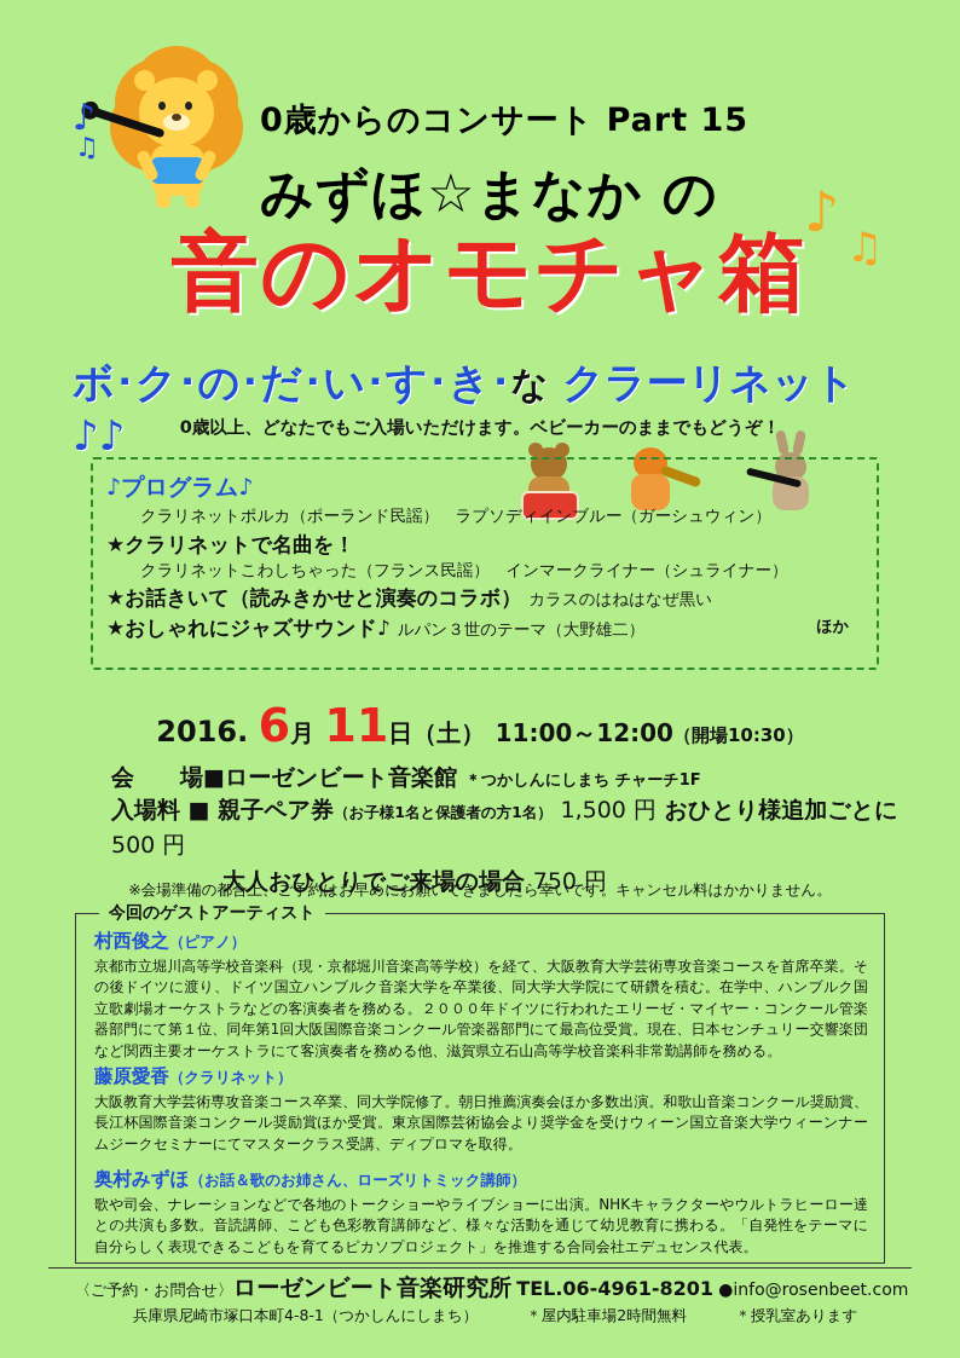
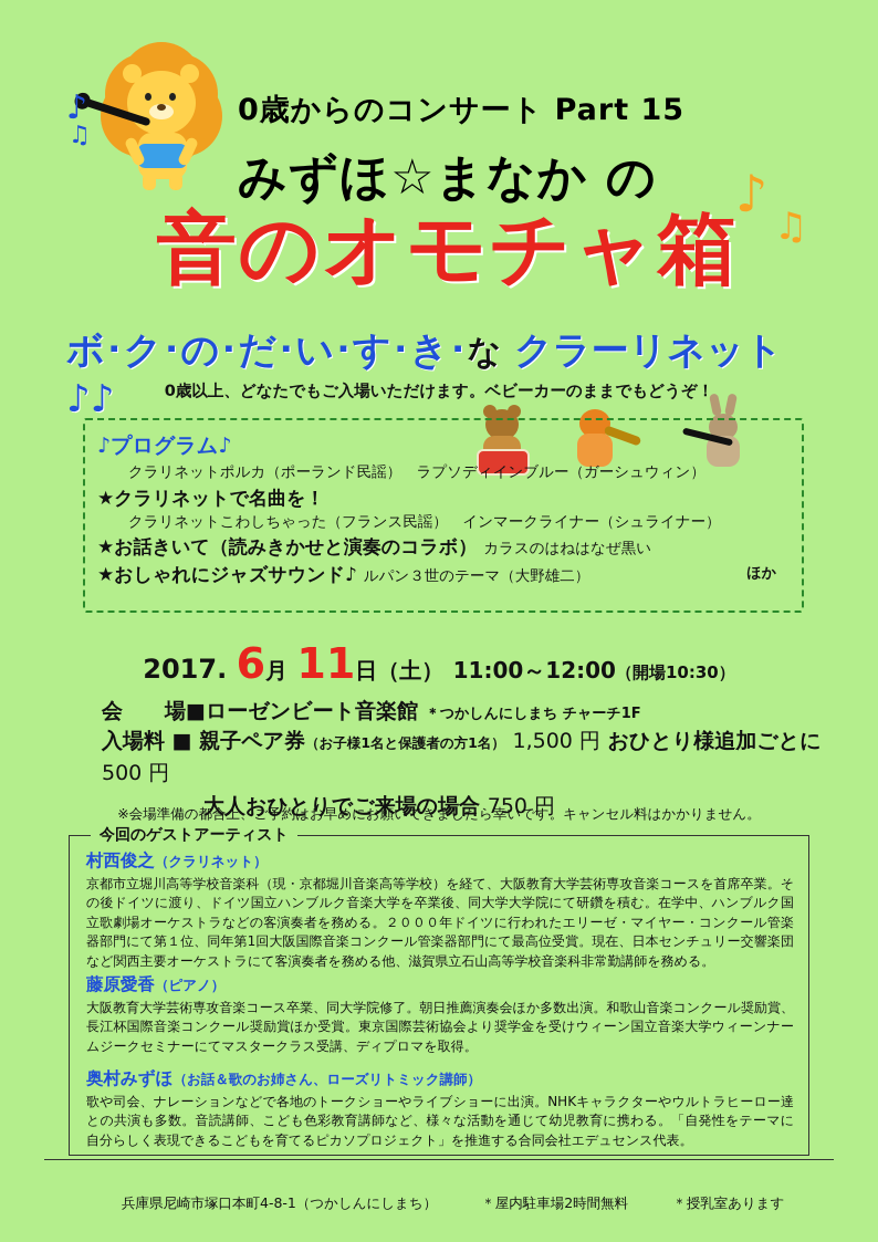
  ♪
  ♫
  ♪
  ♫
  0歳からのコンサート Part 15
  みずほ☆まなか の
  音のオモチャ箱
  ボ･ク･の･だ･い･す･き･な クラーリネット♪♪
  0歳以上、どなたでもご入場いただけます。ベビーカーのままでもどうぞ！
  ♪プログラム♪
  クラリネットポルカ（ポーランド民謡） ラプソディインブルー（ガーシュウィン）
  ★クラリネットで名曲を！
  クラリネットこわしちゃった（フランス民謡） インマークライナー（シュライナー）
  ★お話きいて（読みきかせと演奏のコラボ） カラスのはねはなぜ黒い
  ★おしゃれにジャズサウンド♪ ルパン３世のテーマ（大野雄二）
  ほか
- 2016. 6月 11日（土） 11:00～12:00（開場10:30）
+ 2017. 6月 11日（土） 11:00～12:00（開場10:30）
  会 場■ローゼンビート音楽館 ＊つかしんにしまち チャーチ1F
  入場料 ■ 親子ペア券（お子様1名と保護者の方1名） 1,500 円 おひとり様追加ごとに 500 円
  大人おひとりでご来場の場合 750 円
  ※会場準備の都合上、ご予約はお早めにお願いできましたら幸いです。キャンセル料はかかりません。
  今回のゲストアーティスト
- 村西俊之（ピアノ）
+ 村西俊之（クラリネット）
  京都市立堀川高等学校音楽科（現・京都堀川音楽高等学校）を経て、大阪教育大学芸術専攻音楽コースを首席卒業。その後ドイツに渡り、ドイツ国立ハンブルク音楽大学を卒業後、同大学大学院にて研鑽を積む。在学中、ハンブルク国立歌劇場オーケストラなどの客演奏者を務める。２０００年ドイツに行われたエリーゼ・マイヤー・コンクール管楽器部門にて第１位、同年第1回大阪国際音楽コンクール管楽器部門にて最高位受賞。現在、日本センチュリー交響楽団など関西主要オーケストラにて客演奏者を務める他、滋賀県立石山高等学校音楽科非常勤講師を務める。
- 藤原愛香（クラリネット）
+ 藤原愛香（ピアノ）
  大阪教育大学芸術専攻音楽コース卒業、同大学院修了。朝日推薦演奏会ほか多数出演。和歌山音楽コンクール奨励賞、長江杯国際音楽コンクール奨励賞ほか受賞。東京国際芸術協会より奨学金を受けウィーン国立音楽大学ウィーンナームジークセミナーにてマスタークラス受講、ディプロマを取得。
  奥村みずほ（お話＆歌のお姉さん、ローズリトミック講師）
  歌や司会、ナレーションなどで各地のトークショーやライブショーに出演。NHKキャラクターやウルトラヒーロー達との共演も多数。音読講師、こども色彩教育講師など、様々な活動を通じて幼児教育に携わる。「自発性をテーマに自分らしく表現できるこどもを育てるピカソプロジェクト」を推進する合同会社エデュセンス代表。
- 〈ご予約・お問合せ〉ローゼンビート音楽研究所 TEL.06-4961-8201 ●info@rosenbeet.com
  兵庫県尼崎市塚口本町4-8-1（つかしんにしまち） ＊屋内駐車場2時間無料 ＊授乳室あります
